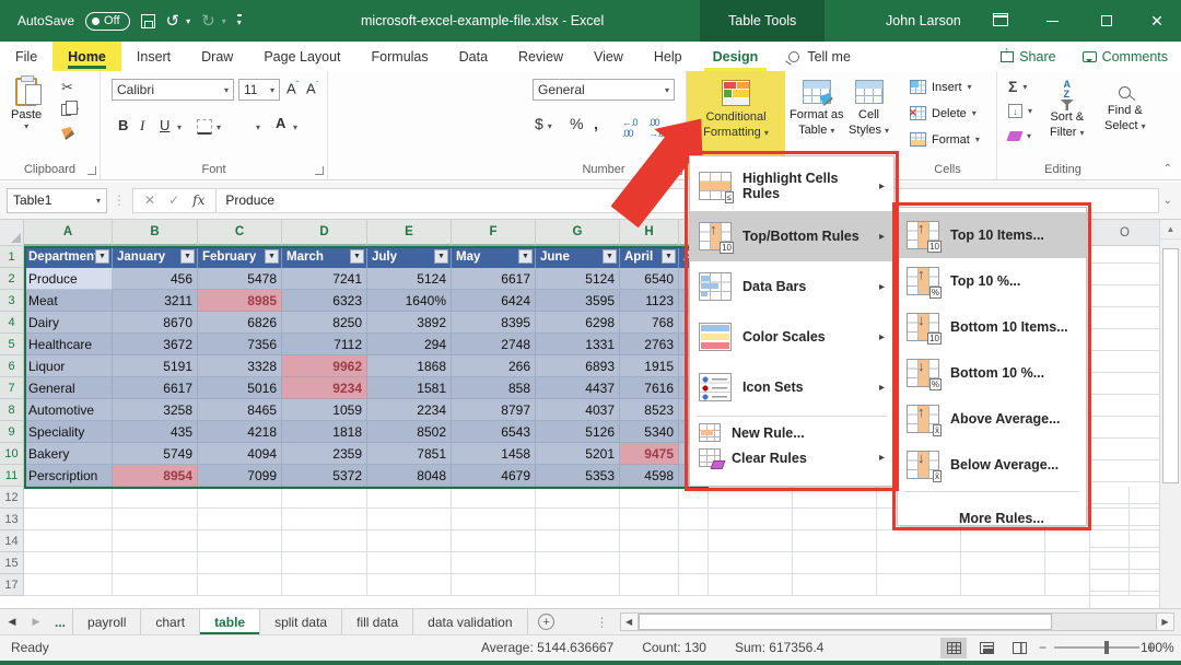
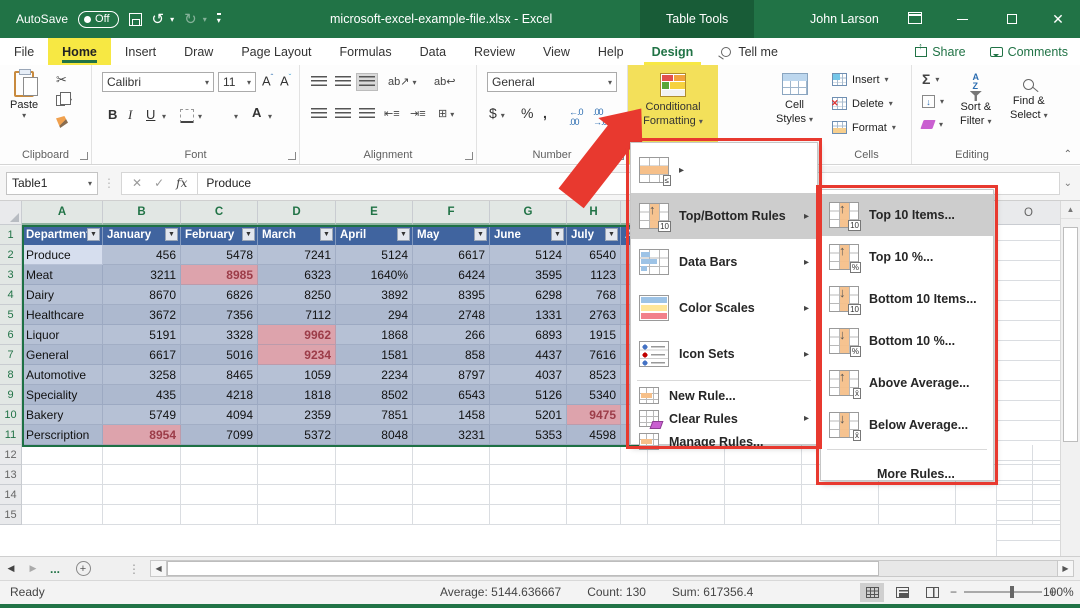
  AutoSave
  Off
  ↺
  ▾
  ↻
  ▾
  ▾
  microsoft-excel-example-file.xlsx - Excel
  Table Tools
  John Larson
  ✕
  File
  Home
  Insert
  Draw
  Page Layout
  Formulas
  Data
  Review
  View
  Help
  Design
  Tell me
  Share
  Comments
  Paste
  ▾
  ✂
  Clipboard
  Calibri
  ▾
  11
  ▾
  Aˆ
  Aˇ
  B
  I
  U
  ▾
  ▾
  ▾
  A
  ▾
  Font
+ ab↗ ▾
+ ab↩
+ ⇤≡
+ ⇥≡
+ ⊞ ▾
+ Alignment
  General
  ▾
  $ ▾
  %
  ,
  ←.0
  .00
  .00
  Number
  Conditional
  Formatting ▾
- Format as
- Table ▾
  Cell
  Styles ▾
  Insert
  ▾
  Delete
  ▾
  Format
  ▾
  Cells
  Σ
  ▾
  ↓
  ▾
  ▾
  A
  Z
  Sort &
  Filter ▾
  Find &
  Select ▾
  Editing
  ⌃
  Table1
  ▾
  ⋮
  ✕
  ✓
  fx
  Produce
  ⌄
  A
  B
  C
  D
  E
  F
  G
  H
  1
  Departmen
  January
  February
  March
- July
+ April
  May
  June
- April
+ July
  2
  Produce
  456
  5478
  7241
  5124
  6617
  5124
  6540
  3
  Meat
  3211
  8985
  6323
  1640%
  6424
  3595
  1123
  4
  Dairy
  8670
  6826
  8250
  3892
  8395
  6298
  768
  5
  Healthcare
  3672
  7356
  7112
  294
  2748
  1331
  2763
  6
  Liquor
  5191
  3328
  9962
  1868
  266
  6893
  1915
  7
  General
  6617
  5016
  9234
  1581
  858
  4437
  7616
  8
  Automotive
  3258
  8465
  1059
  2234
  8797
  4037
  8523
  9
  Speciality
  435
  4218
  1818
  8502
  6543
  5126
  5340
  10
  Bakery
  5749
  4094
  2359
  7851
  1458
  5201
  9475
  11
  Perscription
  8954
  7099
  5372
  8048
- 4679
+ 3231
  5353
  4598
  12
  13
  14
  15
- 17
  O
  ▲
  ≤
- Highlight Cells Rules
  ▸
  ↑
  10
  Top/Bottom Rules
  ▸
  Data Bars
  ▸
  Color Scales
  ▸
  Icon Sets
  ▸
  New Rule...
  Clear Rules
  ▸
+ Manage Rules...
  ↑
  10
  Top 10 Items...
  ↑
  %
  Top 10 %...
  ↓
  10
  Bottom 10 Items...
  ↓
  %
  Bottom 10 %...
  ↑
  x̄
  Above Average...
  ↓
  x̄
  Below Average...
  More Rules...
  ◀
  ▶
  ...
- payroll
- chart
- table
- split data
- fill data
- data validation
  +
  ⋮
  ◀
  ▶
  Ready
  Average: 5144.636667
  Count: 130
  Sum: 617356.4
  −
  +
  100%
